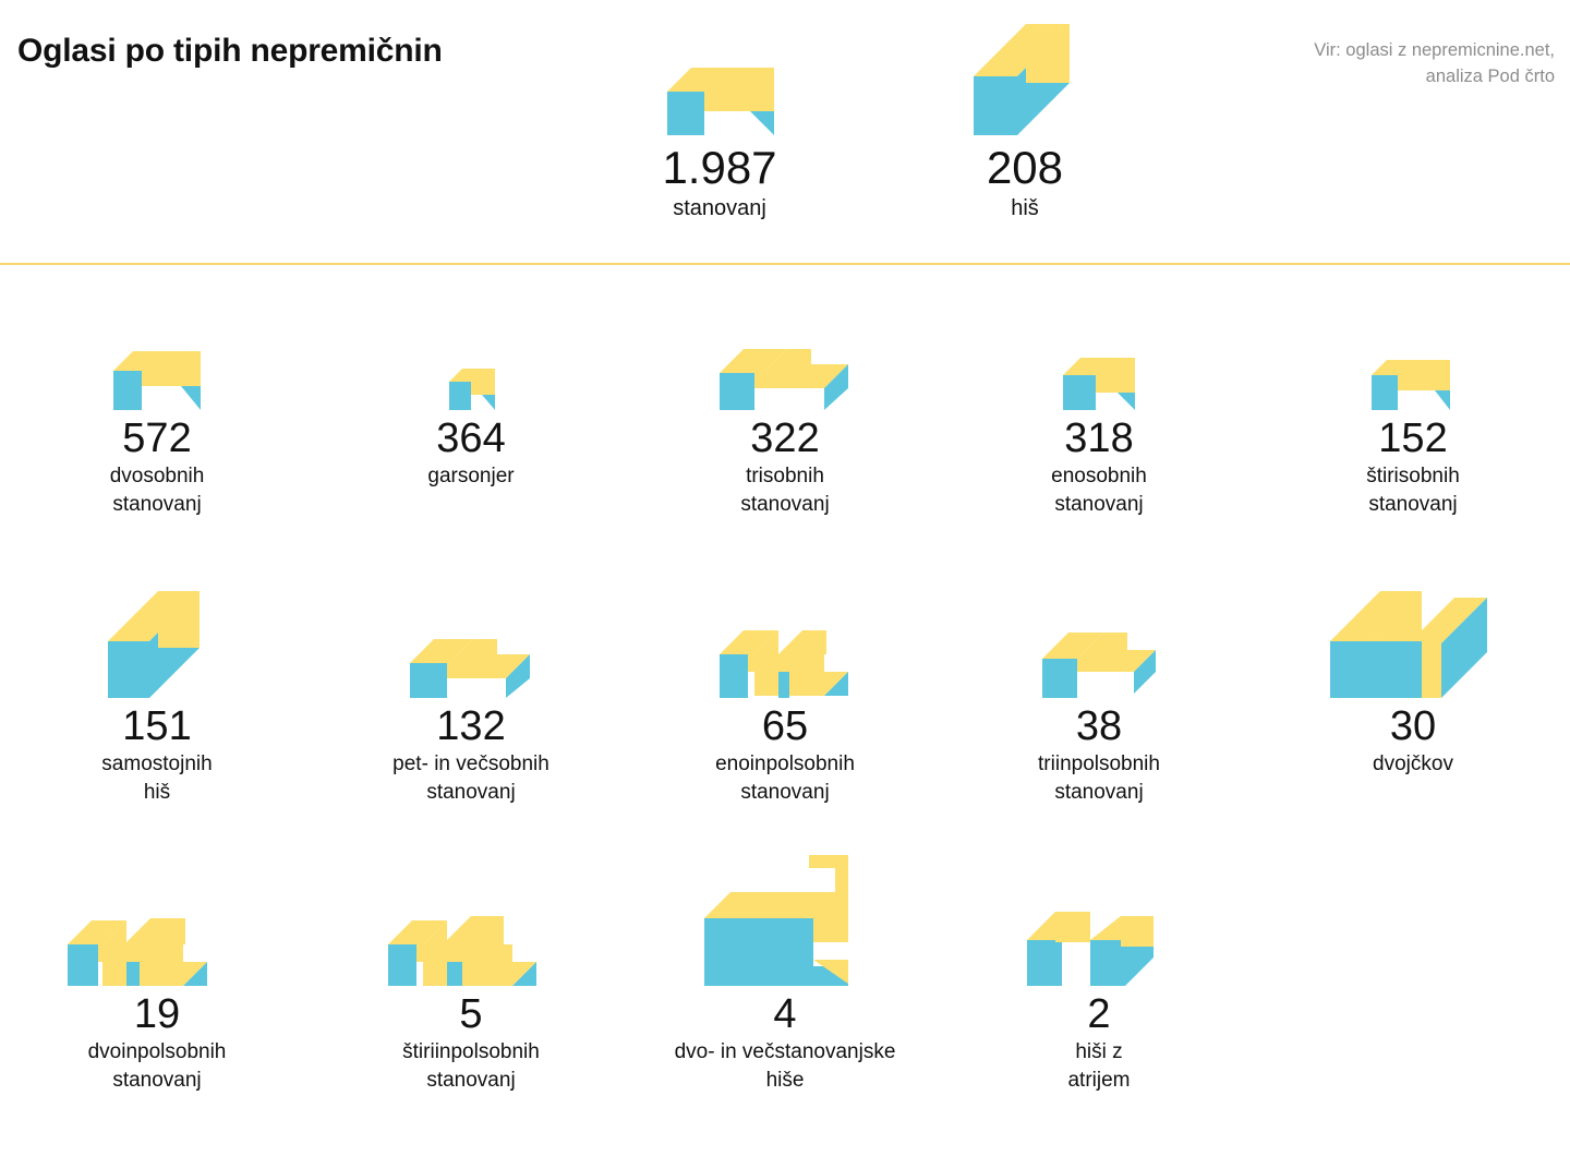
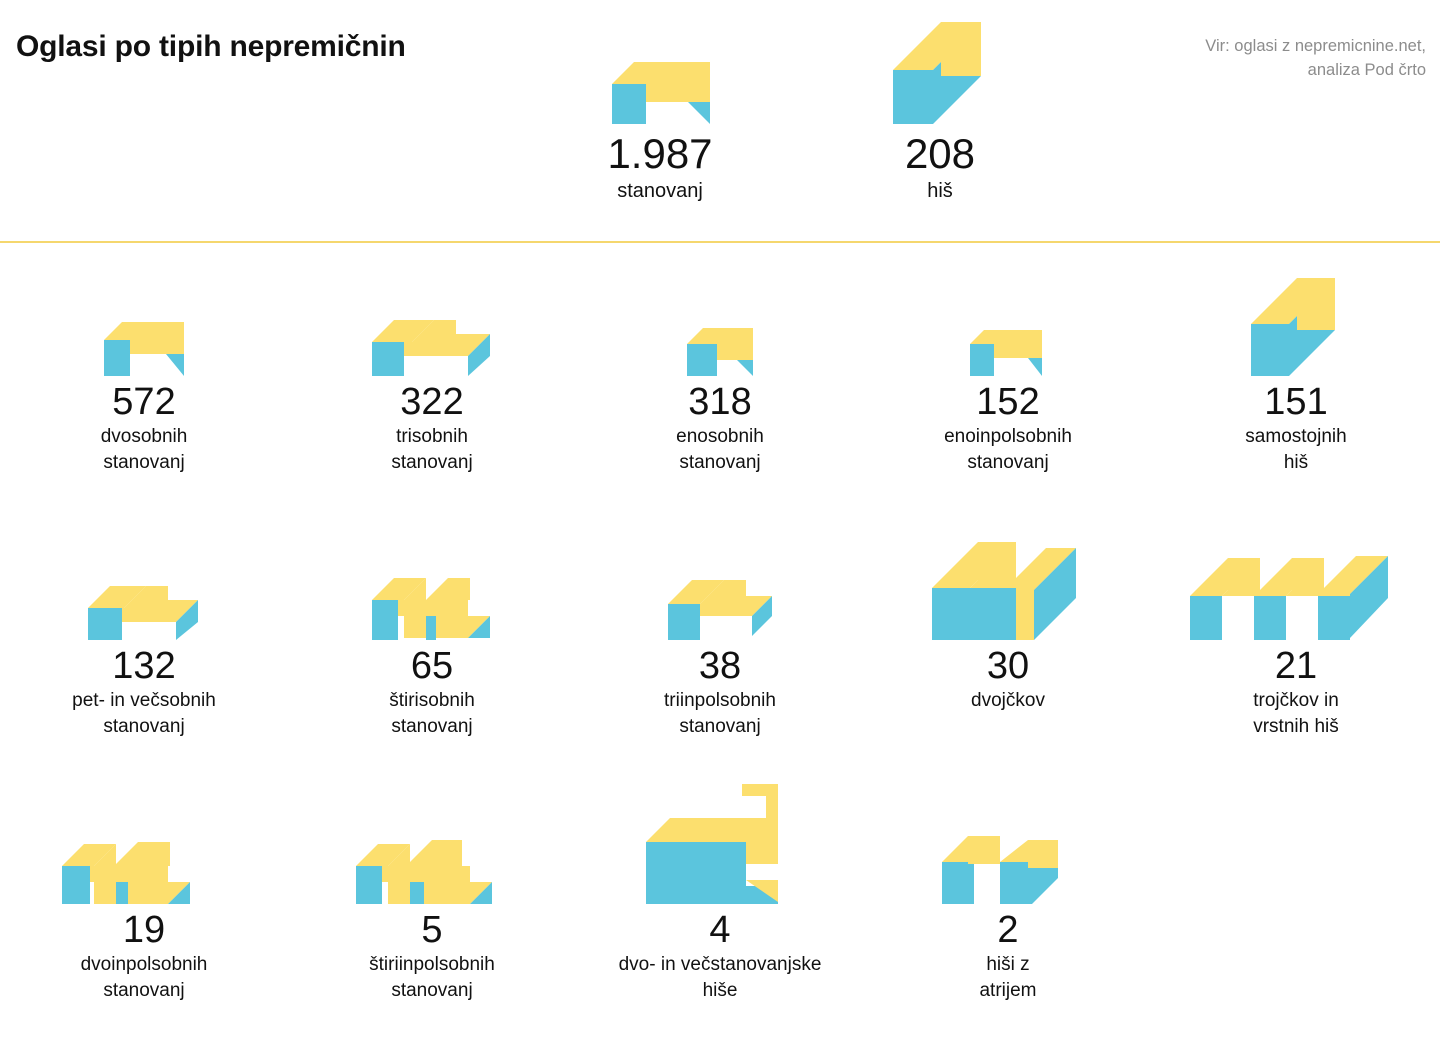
  Oglasi po tipih nepremičnin
  Vir: oglasi z nepremicnine.net,
  analiza Pod črto
  1.987
  stanovanj
  208
  hiš
  572
  dvosobnih
  stanovanj
- 364
- garsonjer
  322
  trisobnih
  stanovanj
  318
  enosobnih
  stanovanj
  152
- štirisobnih
+ enoinpolsobnih
  stanovanj
  151
  samostojnih
  hiš
  132
  pet- in večsobnih
  stanovanj
  65
- enoinpolsobnih
+ štirisobnih
  stanovanj
  38
  triinpolsobnih
  stanovanj
  30
  dvojčkov
+ 21
+ trojčkov in
+ vrstnih hiš
  19
  dvoinpolsobnih
  stanovanj
  5
  štiriinpolsobnih
  stanovanj
  4
  dvo- in večstanovanjske
  hiše
  2
  hiši z
  atrijem
